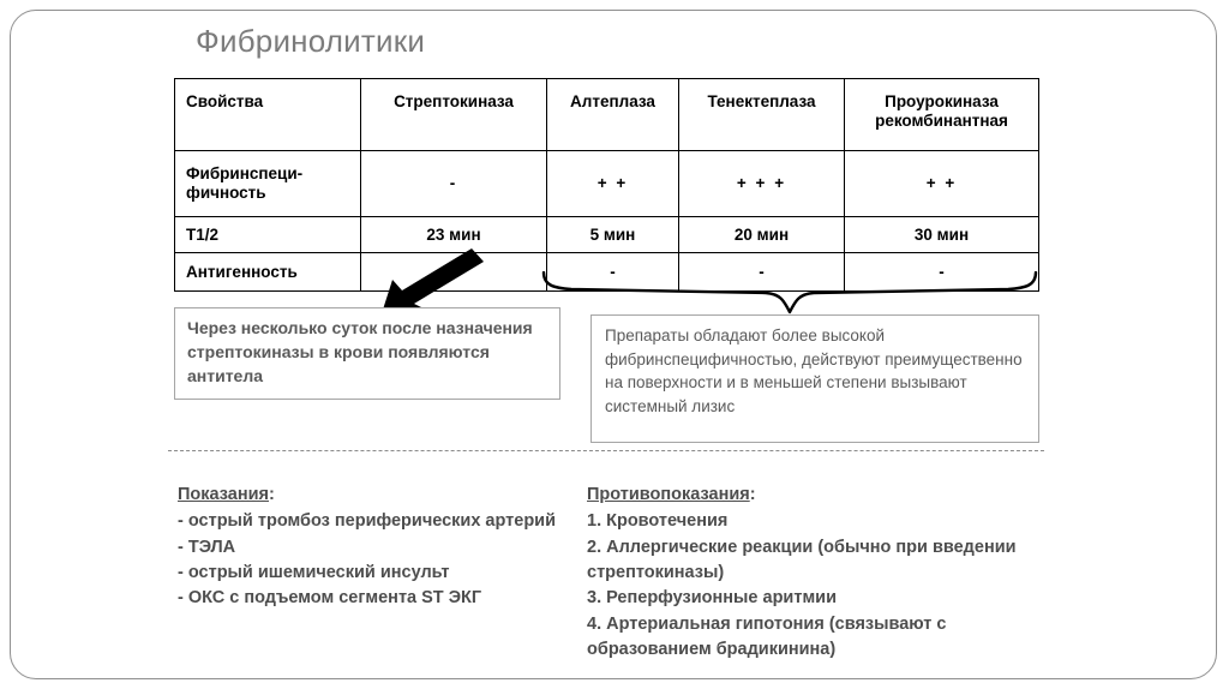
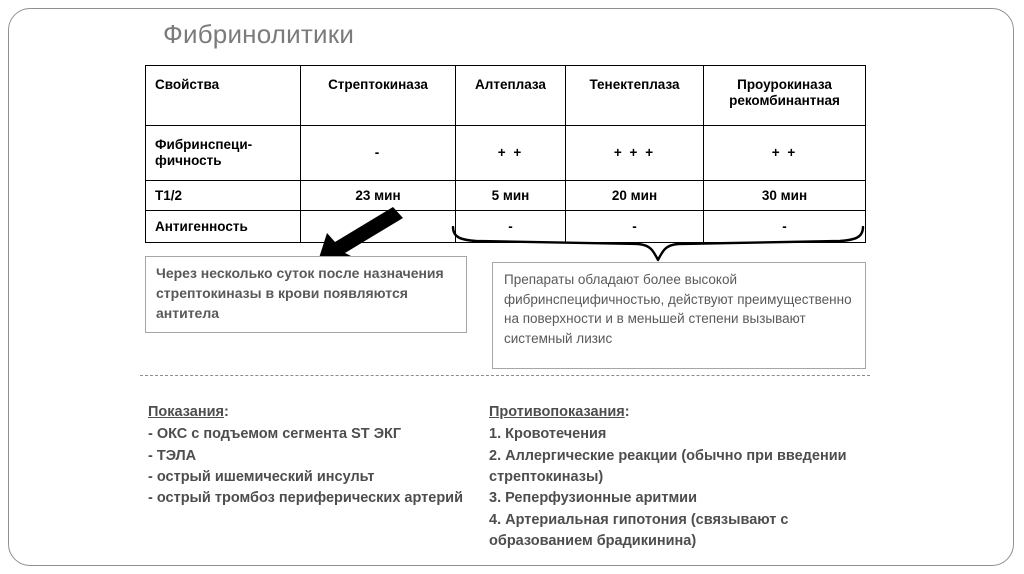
  Фибринолитики
  Свойства	Стрептокиназа	Алтеплаза	Тенектеплаза	Проурокиназа рекомбинантная
  Фибринспеци- фичность	-	+ +	+ + +	+ +
  T1/2	23 мин	5 мин	20 мин	30 мин
  Антигенность		-	-	-
  Через несколько суток после назначения стрептокиназы в крови появляются антитела
  Препараты обладают более высокой фибринспецифичностью, действуют преимущественно на поверхности и в меньшей степени вызывают системный лизис
  Показания:
- - острый тромбоз периферических артерий
+ - ОКС с подъемом сегмента ST ЭКГ
  - ТЭЛА
  - острый ишемический инсульт
- - ОКС с подъемом сегмента ST ЭКГ
+ - острый тромбоз периферических артерий
  Противопоказания:
  1. Кровотечения
  2. Аллергические реакции (обычно при введении стрептокиназы)
  3. Реперфузионные аритмии
  4. Артериальная гипотония (связывают с образованием брадикинина)
